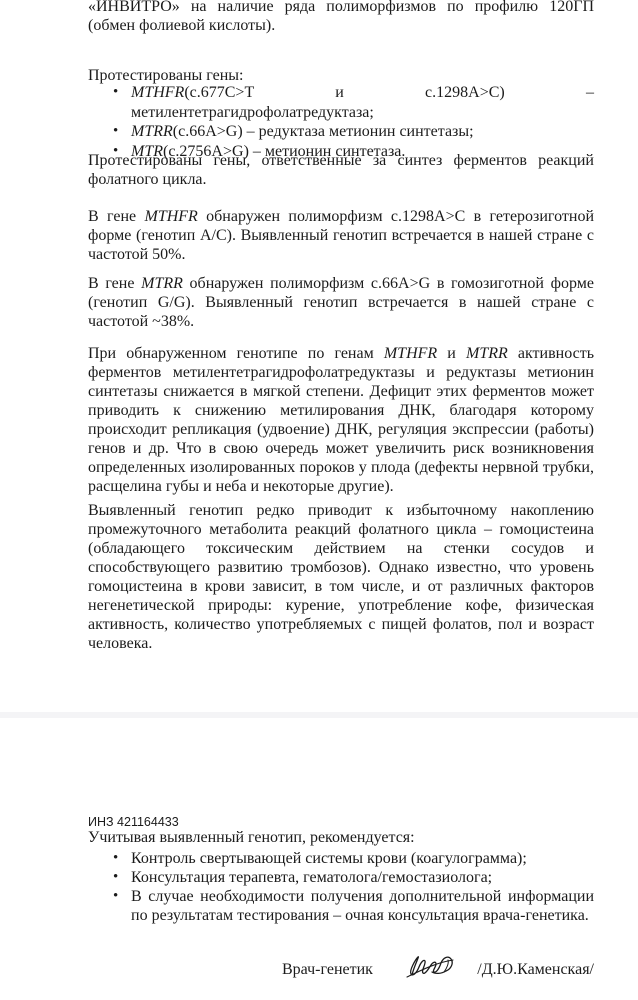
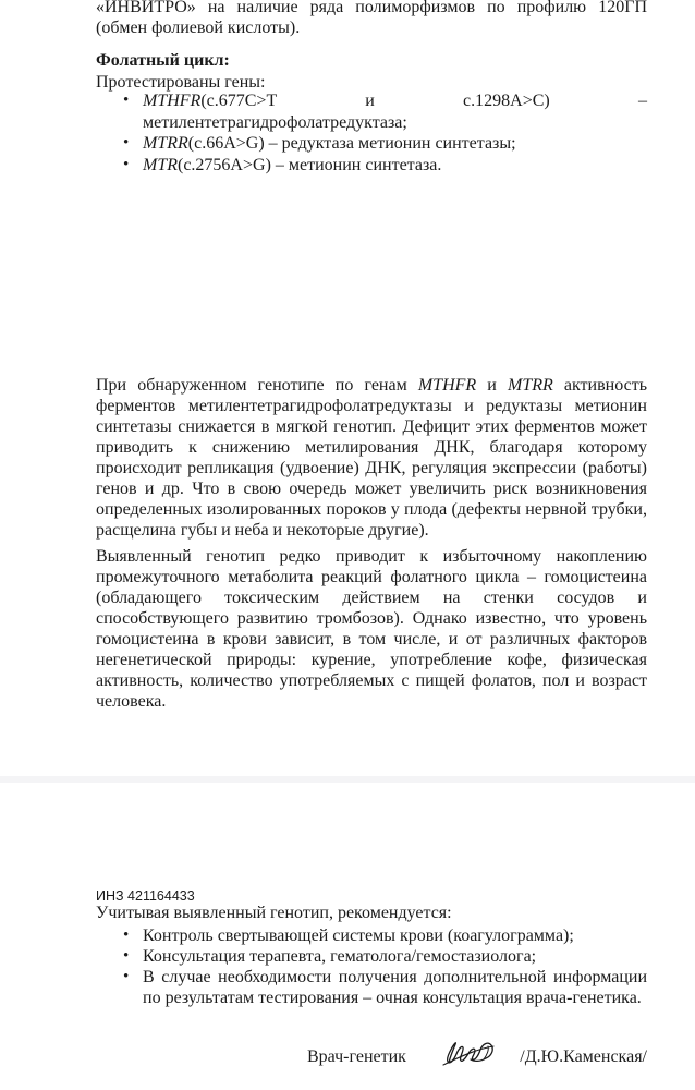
  «ИНВИТРО» на наличие ряда полиморфизмов по профилю 120ГП (обмен фолиевой кислоты).
+ Фолатный цикл:
  Протестированы гены:
  •
  MTHFR(c.677C>T и c.1298A>C) – метилентетрагидрофолатредуктаза;
  •
  MTRR(c.66A>G) – редуктаза метионин синтетазы;
  •
  MTR(c.2756A>G) – метионин синтетаза.
- Протестированы гены, ответственные за синтез ферментов реакций фолатного цикла.
- В гене MTHFR обнаружен полиморфизм c.1298A>C в гетерозиготной форме (генотип А/С). Выявленный генотип встречается в нашей стране с частотой 50%.
- В гене MTRR обнаружен полиморфизм c.66A>G в гомозиготной форме (генотип G/G). Выявленный генотип встречается в нашей стране с частотой ~38%.
- При обнаруженном генотипе по генам MTHFR и MTRR активность ферментов метилентетрагидрофолатредуктазы и редуктазы метионин синтетазы снижается в мягкой степени. Дефицит этих ферментов может приводить к снижению метилирования ДНК, благодаря которому происходит репликация (удвоение) ДНК, регуляция экспрессии (работы) генов и др. Что в свою очередь может увеличить риск возникновения определенных изолированных пороков у плода (дефекты нервной трубки, расщелина губы и неба и некоторые другие).
+ При обнаруженном генотипе по генам MTHFR и MTRR активность ферментов метилентетрагидрофолатредуктазы и редуктазы метионин синтетазы снижается в мягкой генотип. Дефицит этих ферментов может приводить к снижению метилирования ДНК, благодаря которому происходит репликация (удвоение) ДНК, регуляция экспрессии (работы) генов и др. Что в свою очередь может увеличить риск возникновения определенных изолированных пороков у плода (дефекты нервной трубки, расщелина губы и неба и некоторые другие).
  Выявленный генотип редко приводит к избыточному накоплению промежуточного метаболита реакций фолатного цикла – гомоцистеина (обладающего токсическим действием на стенки сосудов и способствующего развитию тромбозов). Однако известно, что уровень гомоцистеина в крови зависит, в том числе, и от различных факторов негенетической природы: курение, употребление кофе, физическая активность, количество употребляемых с пищей фолатов, пол и возраст человека.
  ИНЗ 421164433
  Учитывая выявленный генотип, рекомендуется:
  •
  Контроль свертывающей системы крови (коагулограмма);
  •
  Консультация терапевта, гематолога/гемостазиолога;
  •
  В случае необходимости получения дополнительной информации по результатам тестирования – очная консультация врача-генетика.
  Врач-генетик
  /Д.Ю.Каменская/
